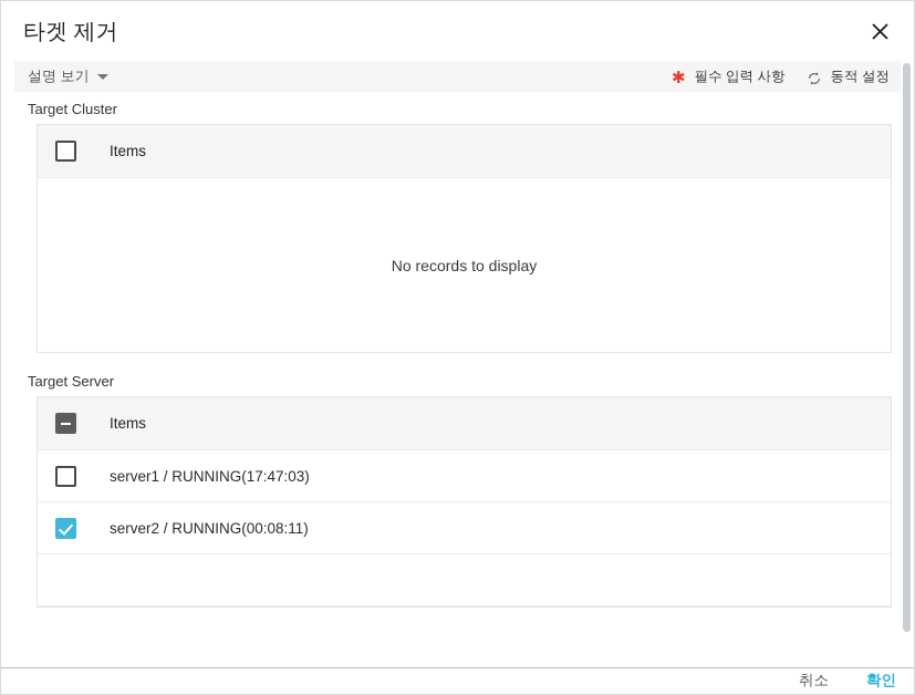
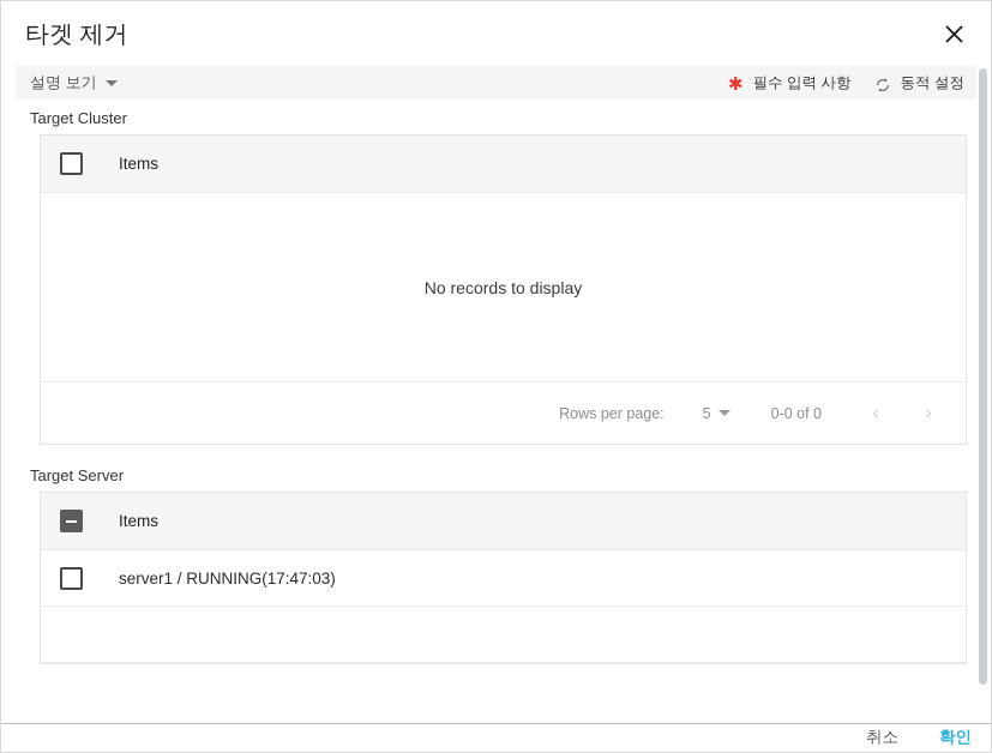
  타겟 제거
  설명 보기
  ✱
  필수 입력 사항
  동적 설정
  Target Cluster
  Items
  No records to display
+ Rows per page:
+ 5
+ 0-0 of 0
+ ‹
+ ›
  Target Server
  Items
  server1 / RUNNING(17:47:03)
- server2 / RUNNING(00:08:11)
  취소
  확인
